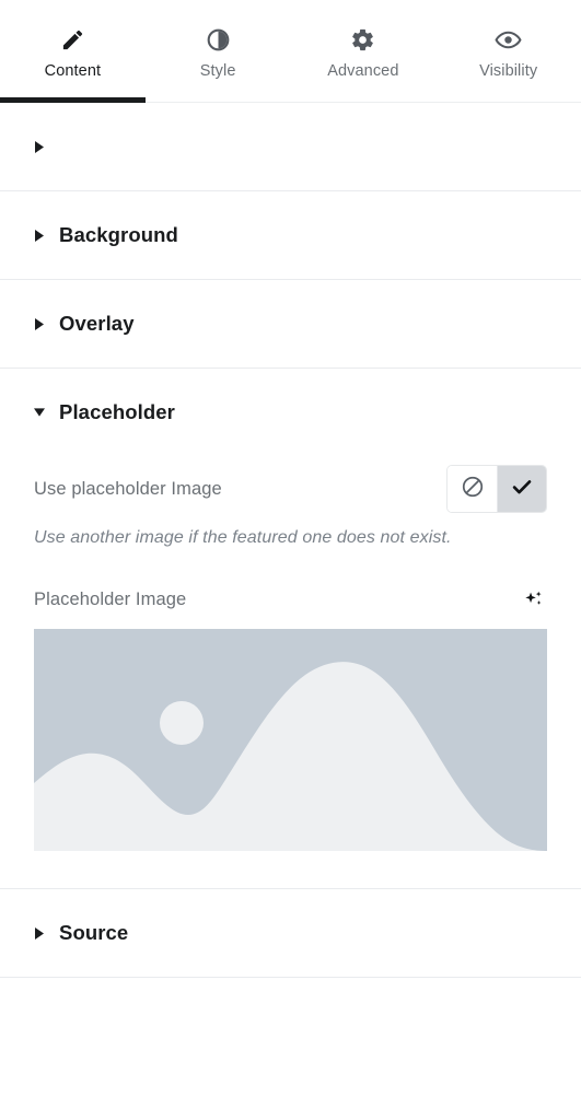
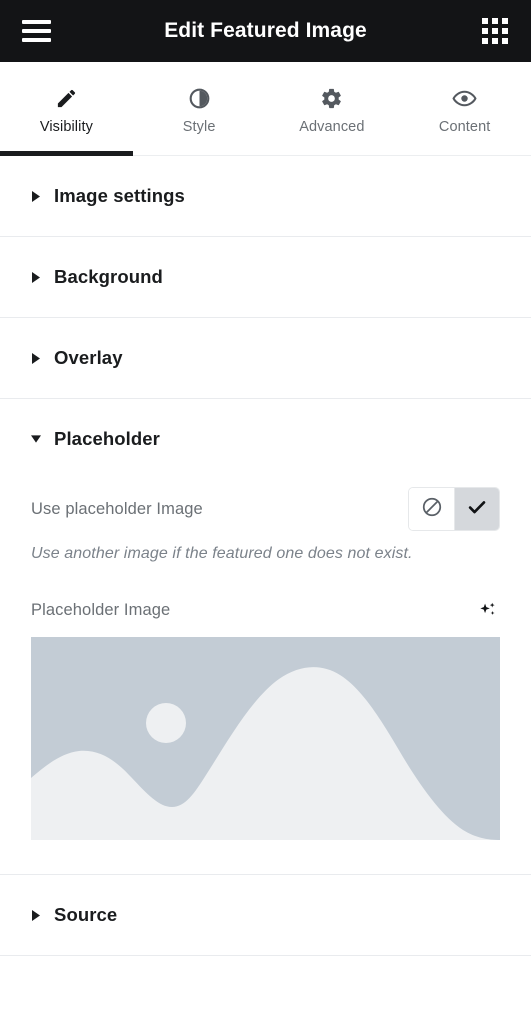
+ Edit Featured Image
- Content
+ Visibility
  Style
  Advanced
- Visibility
+ Content
+ Image settings
  Background
  Overlay
  Placeholder
  Use placeholder Image
  Use another image if the featured one does not exist.
  Placeholder Image
  Source
